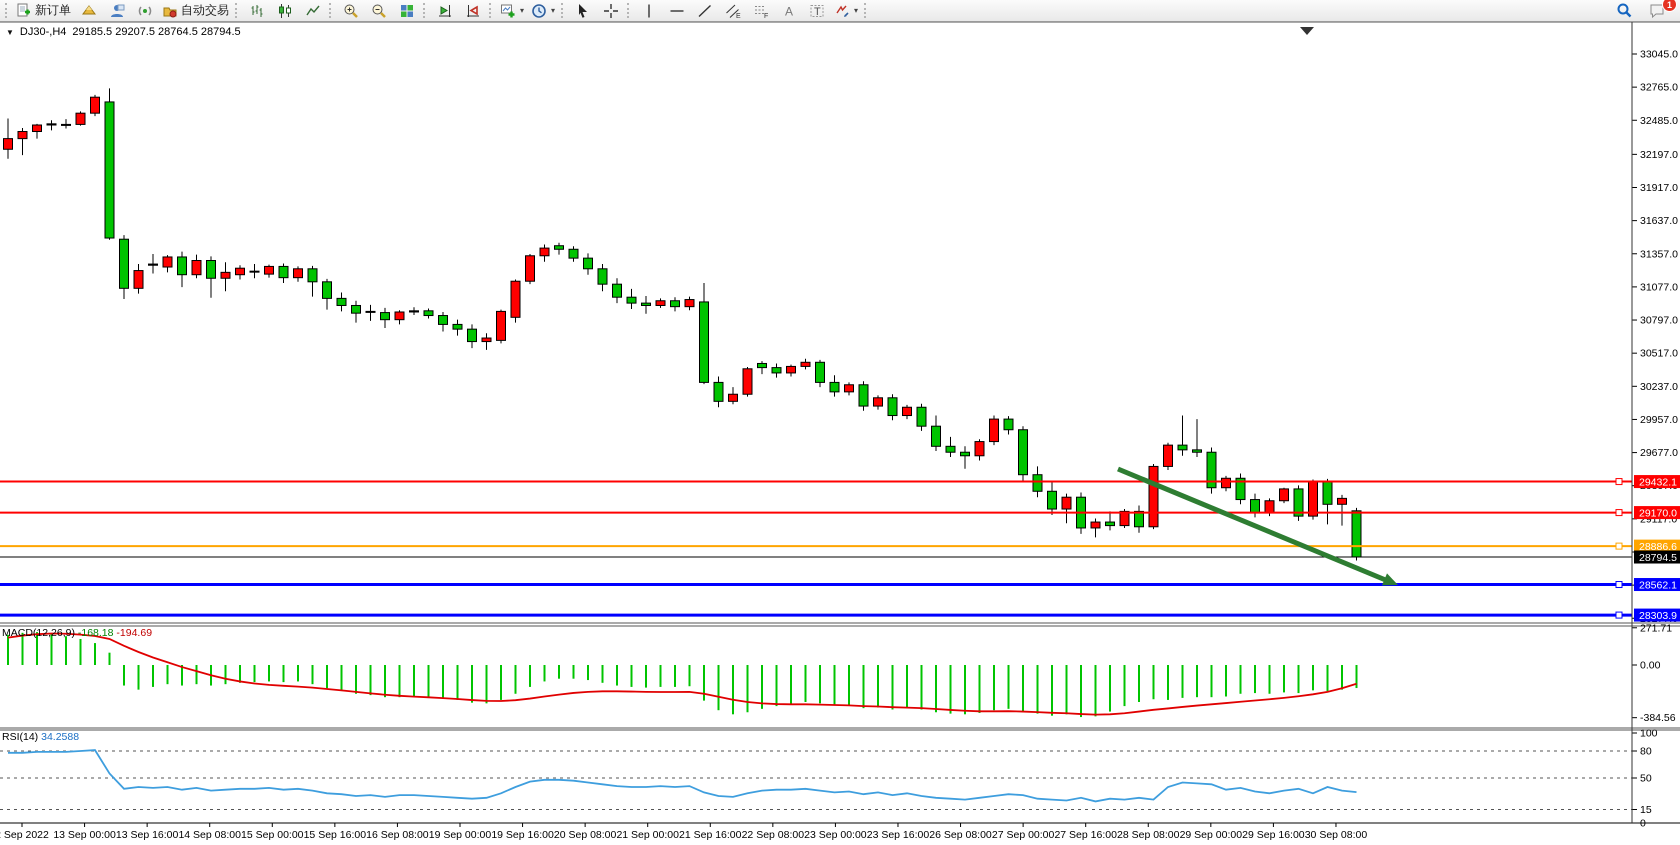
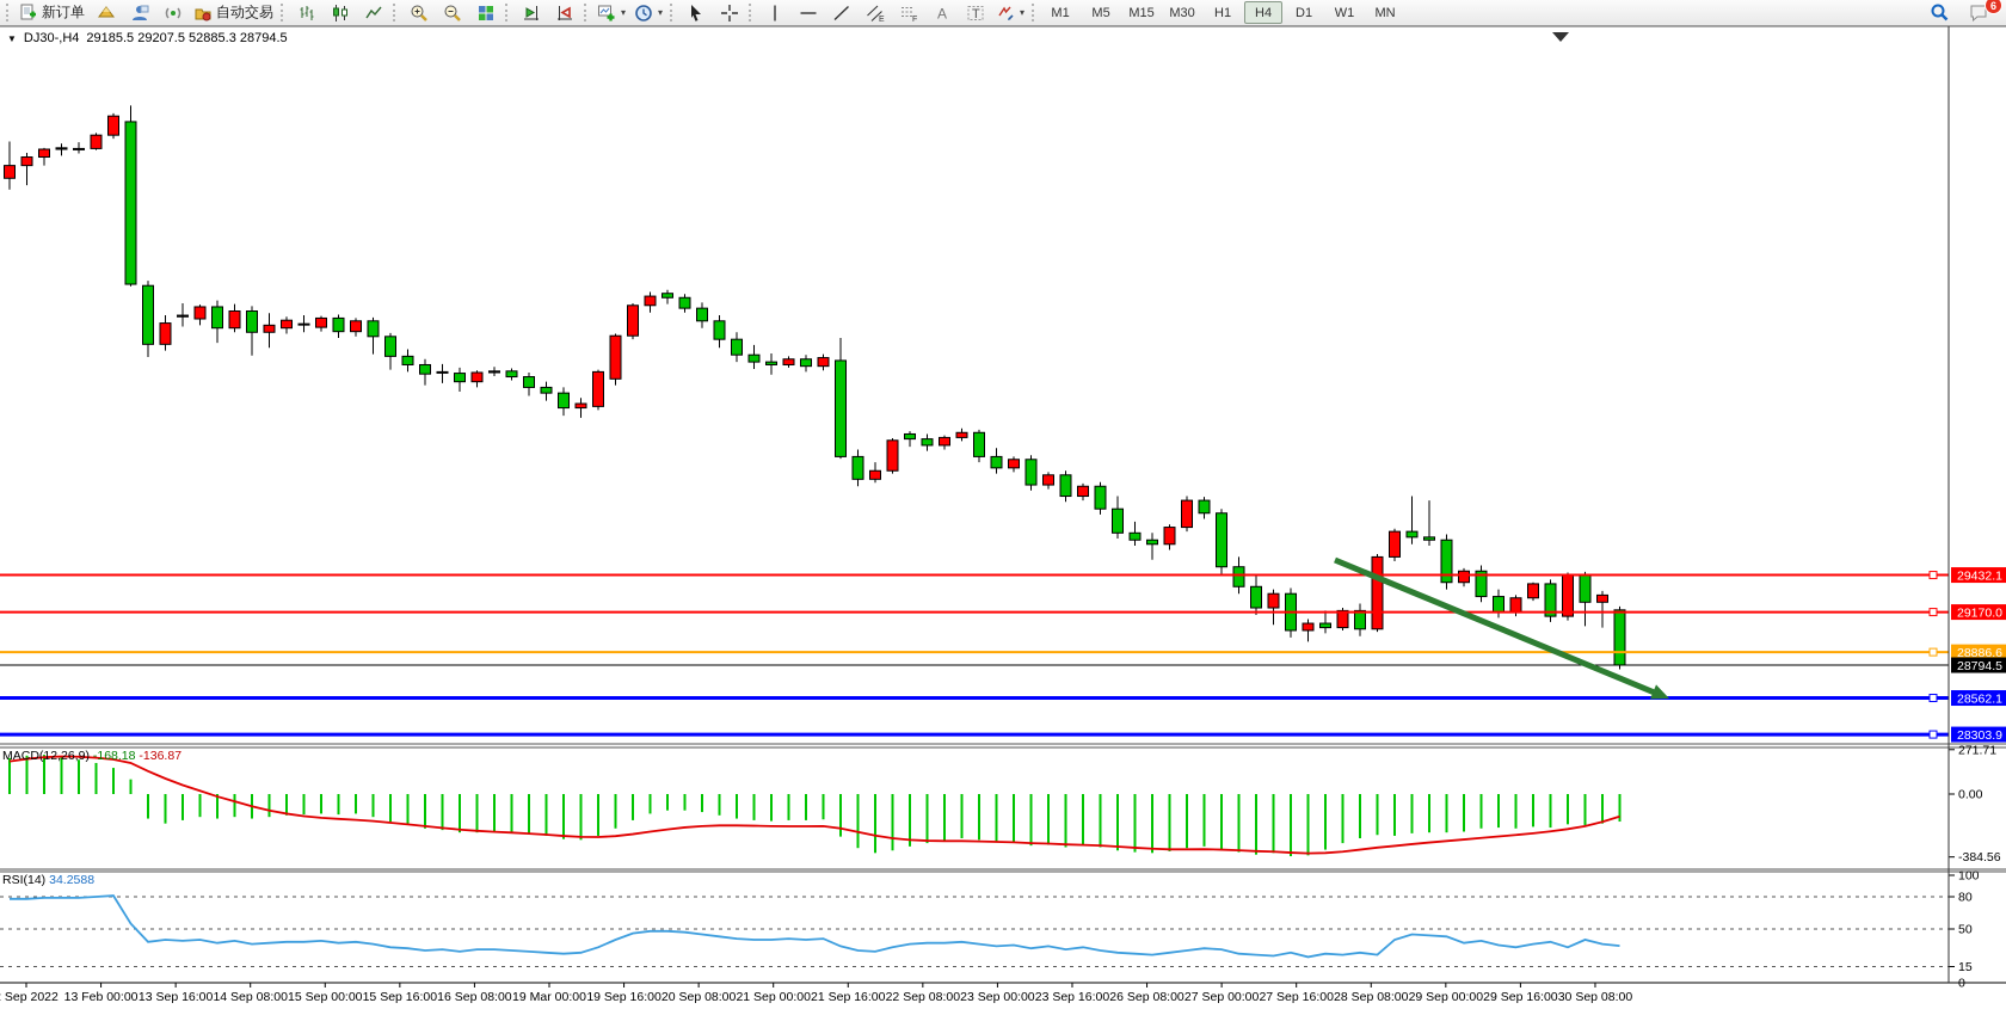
  新订单
  自动交易
  ▾
  ▾
  A
  T
  ▾
+ M1
+ M5
+ M15
+ M30
+ H1
+ H4
+ D1
+ W1
+ MN
- 1
+ 6
- 33045.0
- 32765.0
- 32485.0
- 32197.0
- 31917.0
- 31637.0
- 31357.0
- 31077.0
- 30797.0
- 30517.0
- 30237.0
- 29957.0
- 29677.0
- 29117.0
  29432.1
  29170.0
  28886.6
  28794.5
  28562.1
  28303.9
  271.71
  0.00
  -384.56
  100
  80
  50
  15
  Sep 2022
- 13 Sep 00:00
+ 13 Feb 00:00
  13 Sep 16:00
  14 Sep 08:00
  15 Sep 00:00
  15 Sep 16:00
  16 Sep 08:00
- 19 Sep 00:00
+ 19 Mar 00:00
  19 Sep 16:00
  20 Sep 08:00
  21 Sep 00:00
  21 Sep 16:00
  22 Sep 08:00
  23 Sep 00:00
  23 Sep 16:00
  26 Sep 08:00
  27 Sep 00:00
  27 Sep 16:00
  28 Sep 08:00
  29 Sep 00:00
  29 Sep 16:00
  30 Sep 08:00
  ▼
  DJ30-,H4
- 29185.5 29207.5 28764.5 28794.5
+ 29185.5 29207.5 52885.3 28794.5
- MACD(12,26,9) -168.18 -194.69
+ MACD(12,26,9) -168.18 -136.87
  RSI(14) 34.2588
